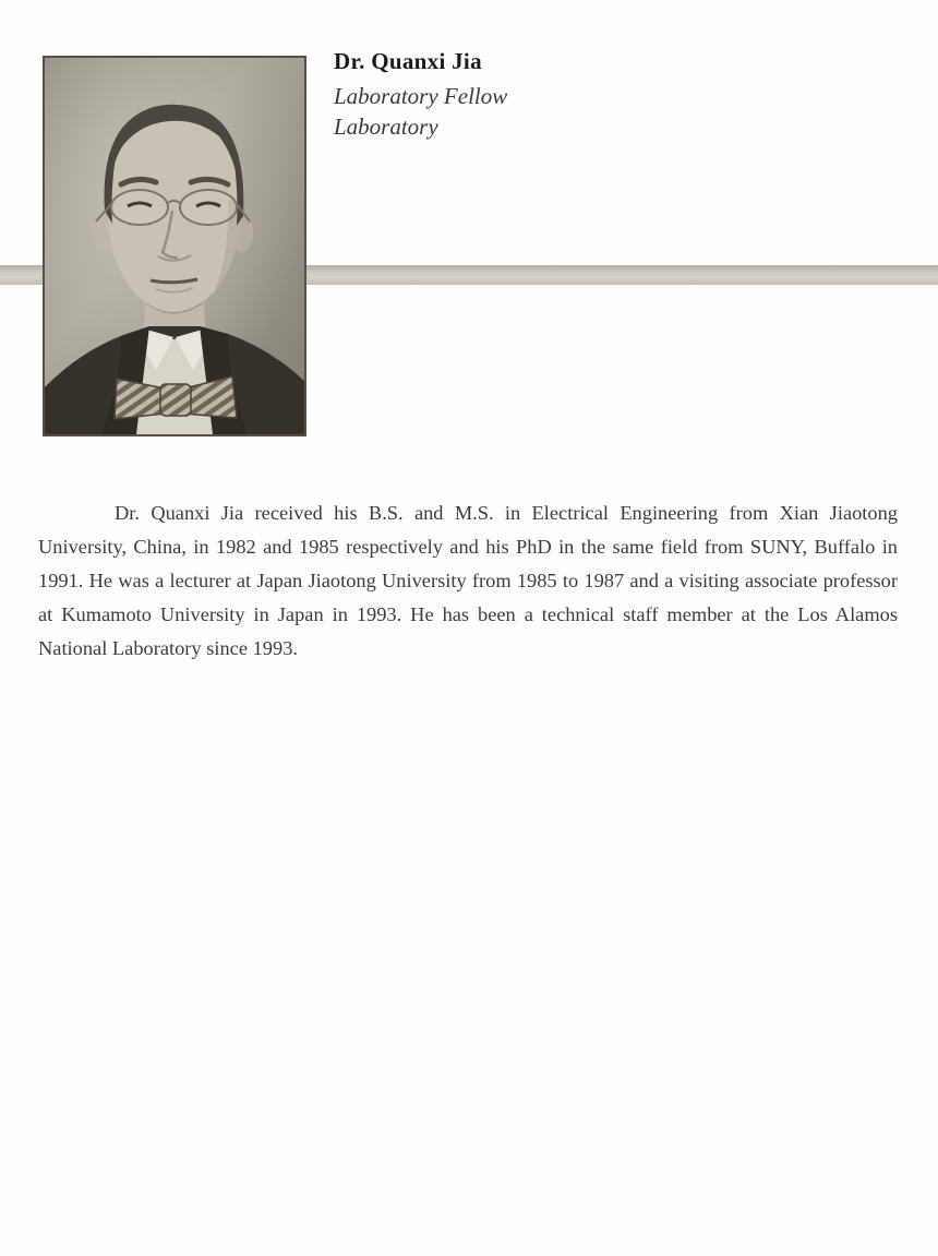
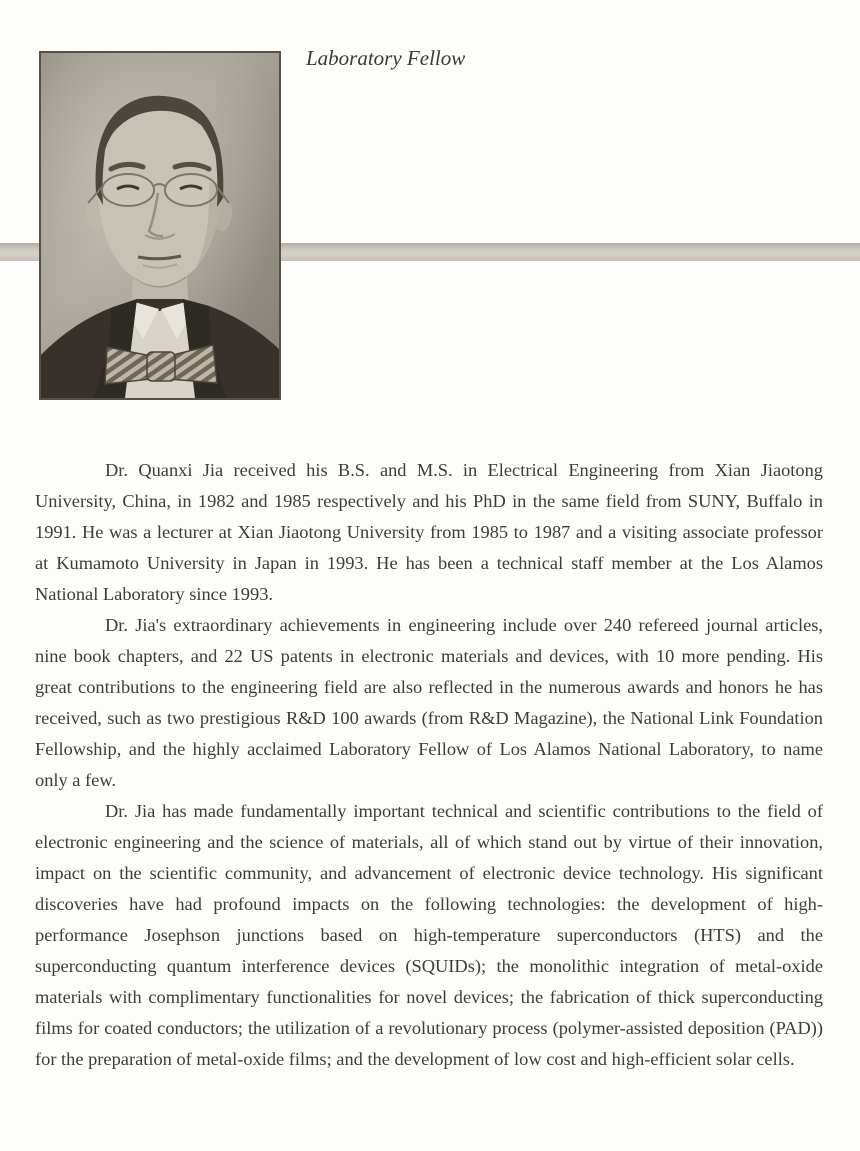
- Dr. Quanxi Jia
  Laboratory Fellow
- Laboratory
- Dr. Quanxi Jia received his B.S. and M.S. in Electrical Engineering from Xian Jiaotong University, China, in 1982 and 1985 respectively and his PhD in the same field from SUNY, Buffalo in 1991. He was a lecturer at Japan Jiaotong University from 1985 to 1987 and a visiting associate professor at Kumamoto University in Japan in 1993. He has been a technical staff member at the Los Alamos National Laboratory since 1993.
+ Dr. Quanxi Jia received his B.S. and M.S. in Electrical Engineering from Xian Jiaotong University, China, in 1982 and 1985 respectively and his PhD in the same field from SUNY, Buffalo in 1991. He was a lecturer at Xian Jiaotong University from 1985 to 1987 and a visiting associate professor at Kumamoto University in Japan in 1993. He has been a technical staff member at the Los Alamos National Laboratory since 1993.
+ Dr. Jia's extraordinary achievements in engineering include over 240 refereed journal articles, nine book chapters, and 22 US patents in electronic materials and devices, with 10 more pending. His great contributions to the engineering field are also reflected in the numerous awards and honors he has received, such as two prestigious R&D 100 awards (from R&D Magazine), the National Link Foundation Fellowship, and the highly acclaimed Laboratory Fellow of Los Alamos National Laboratory, to name only a few.
+ Dr. Jia has made fundamentally important technical and scientific contributions to the field of electronic engineering and the science of materials, all of which stand out by virtue of their innovation, impact on the scientific community, and advancement of electronic device technology. His significant discoveries have had profound impacts on the following technologies: the development of high-performance Josephson junctions based on high-temperature superconductors (HTS) and the superconducting quantum interference devices (SQUIDs); the monolithic integration of metal-oxide materials with complimentary functionalities for novel devices; the fabrication of thick superconducting films for coated conductors; the utilization of a revolutionary process (polymer-assisted deposition (PAD)) for the preparation of metal-oxide films; and the development of low cost and high-efficient solar cells.
